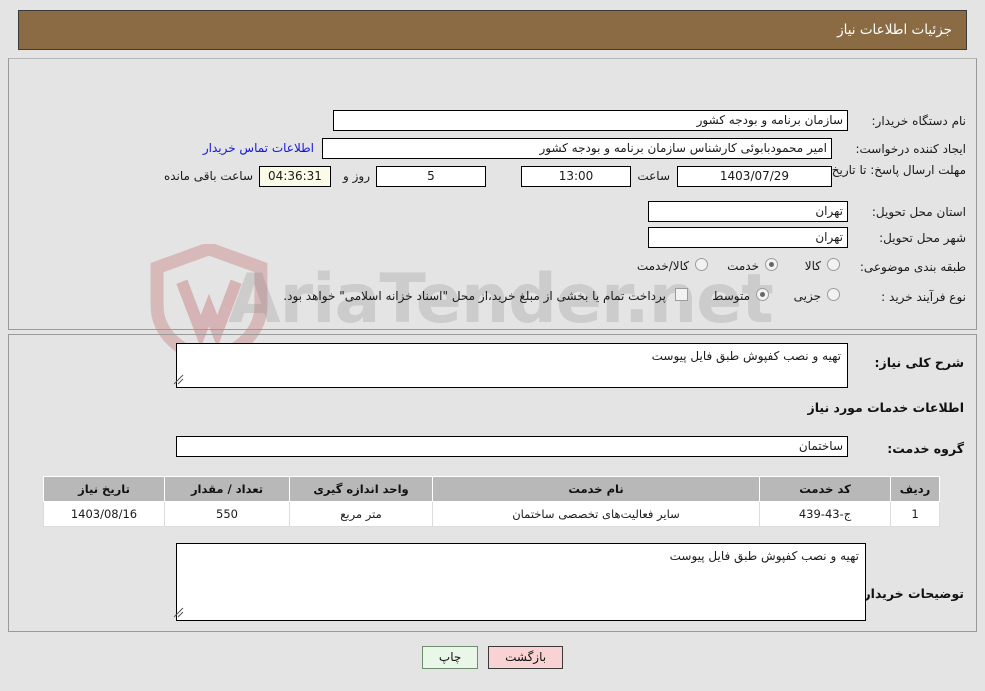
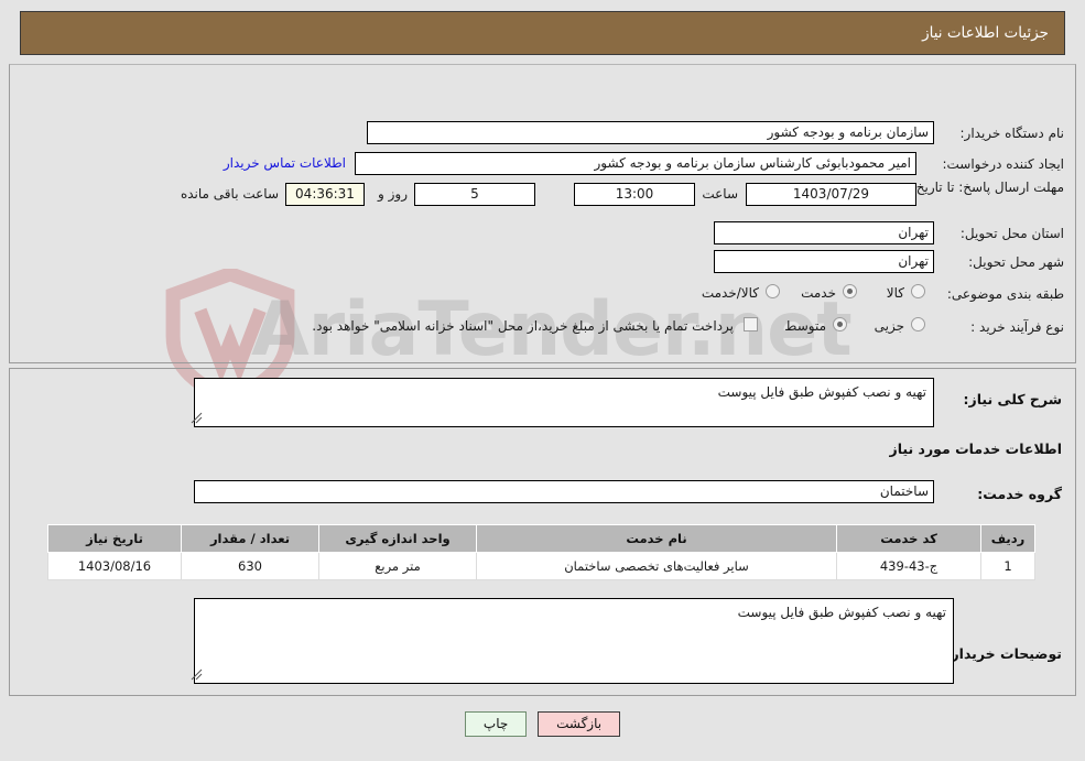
  AriaTender.net
  جزئیات اطلاعات نیاز
  نام دستگاه خریدار:
  سازمان برنامه و بودجه کشور
  ایجاد کننده درخواست:
  امیر محمودبابوئی کارشناس سازمان برنامه و بودجه کشور
  اطلاعات تماس خریدار
  مهلت ارسال پاسخ: تا تاریخ
  1403/07/29
  ساعت
  13:00
  5
  روز و
  04:36:31
  ساعت باقی مانده
  استان محل تحویل:
  تهران
  شهر محل تحویل:
  تهران
  طبقه بندی موضوعی:
  کالا
  خدمت
  کالا/خدمت
  نوع فرآیند خرید :
  جزیی
  متوسط
  پرداخت تمام یا بخشی از مبلغ خرید،از محل "اسناد خزانه اسلامی" خواهد بود.
  شرح کلی نیاز:
  تهیه و نصب کفپوش طبق فایل پیوست
  اطلاعات خدمات مورد نیاز
  گروه خدمت:
  ساختمان
  ردیف	کد خدمت	نام خدمت	واحد اندازه گیری	تعداد / مقدار	تاریخ نیاز
- 1	ج-43-439	سایر فعالیت‌های تخصصی ساختمان	متر مربع	550	1403/08/16
+ 1	ج-43-439	سایر فعالیت‌های تخصصی ساختمان	متر مربع	630	1403/08/16
  توضیحات خریدار
  تهیه و نصب کفپوش طبق فایل پیوست
  بازگشت چاپ
